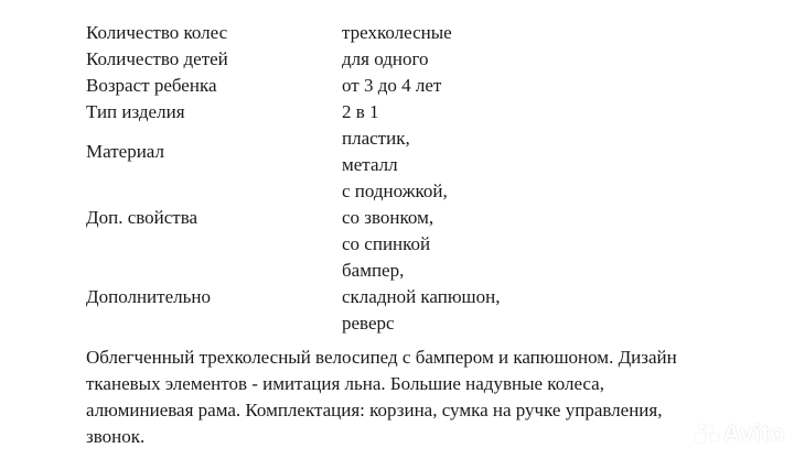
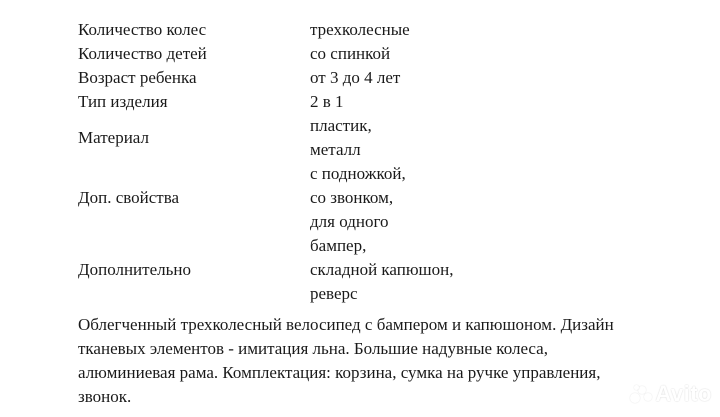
  Количество колес
  трехколесные
  Количество детей
- для одного
+ со спинкой
  Возраст ребенка
  от 3 до 4 лет
  Тип изделия
  2 в 1
  Материал
  пластик,
  металл
  Доп. свойства
  с подножкой,
  со звонком,
- со спинкой
+ для одного
  Дополнительно
  бампер,
  складной капюшон,
  реверс
  Облегченный трехколесный велосипед с бампером и капюшоном. Дизайн тканевых элементов - имитация льна. Большие надувные колеса, алюминиевая рама. Комплектация: корзина, сумка на ручке управления, звонок.
